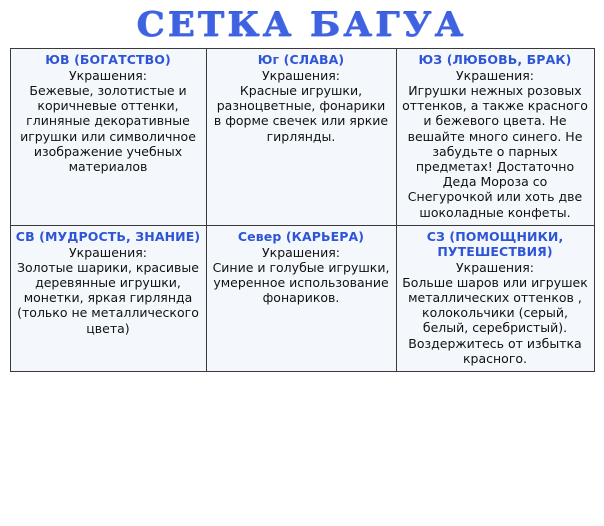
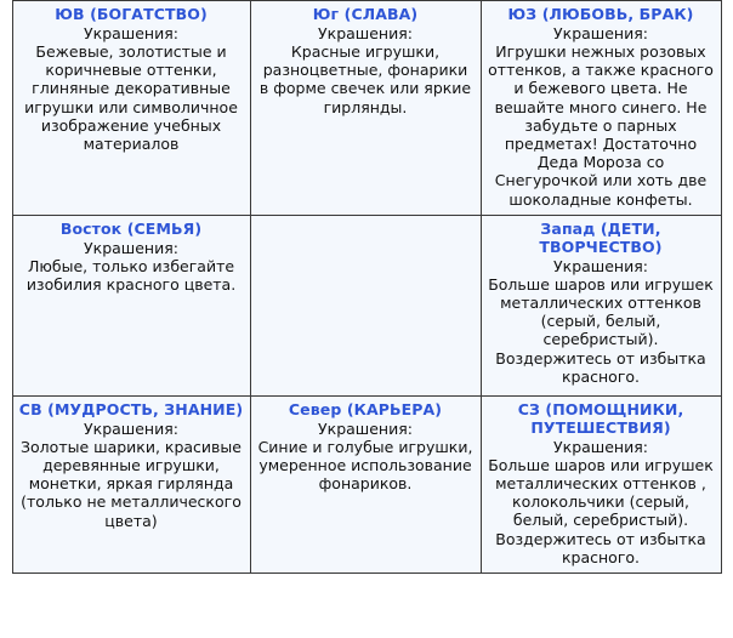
- СЕТКА БАГУА
  ЮВ (БОГАТСТВО) Украшения: Бежевые, золотистые и коричневые оттенки, глиняные декоративные игрушки или символичное изображение учебных материалов	Юг (СЛАВА) Украшения: Красные игрушки, разноцветные, фонарики в форме свечек или яркие гирлянды.	ЮЗ (ЛЮБОВЬ, БРАК) Украшения: Игрушки нежных розовых оттенков, а также красного и бежевого цвета. Не вешайте много синего. Не забудьте о парных предметах! Достаточно Деда Мороза со Снегурочкой или хоть две шоколадные конфеты.
+ Восток (СЕМЬЯ) Украшения: Любые, только избегайте изобилия красного цвета.		Запад (ДЕТИ, ТВОРЧЕСТВО) Украшения: Больше шаров или игрушек металлических оттенков (серый, белый, серебристый). Воздержитесь от избытка красного.
  СВ (МУДРОСТЬ, ЗНАНИЕ) Украшения: Золотые шарики, красивые деревянные игрушки, монетки, яркая гирлянда (только не металлического цвета)	Север (КАРЬЕРА) Украшения: Синие и голубые игрушки, умеренное использование фонариков.	СЗ (ПОМОЩНИКИ, ПУТЕШЕСТВИЯ) Украшения: Больше шаров или игрушек металлических оттенков , колокольчики (серый, белый, серебристый). Воздержитесь от избытка красного.
